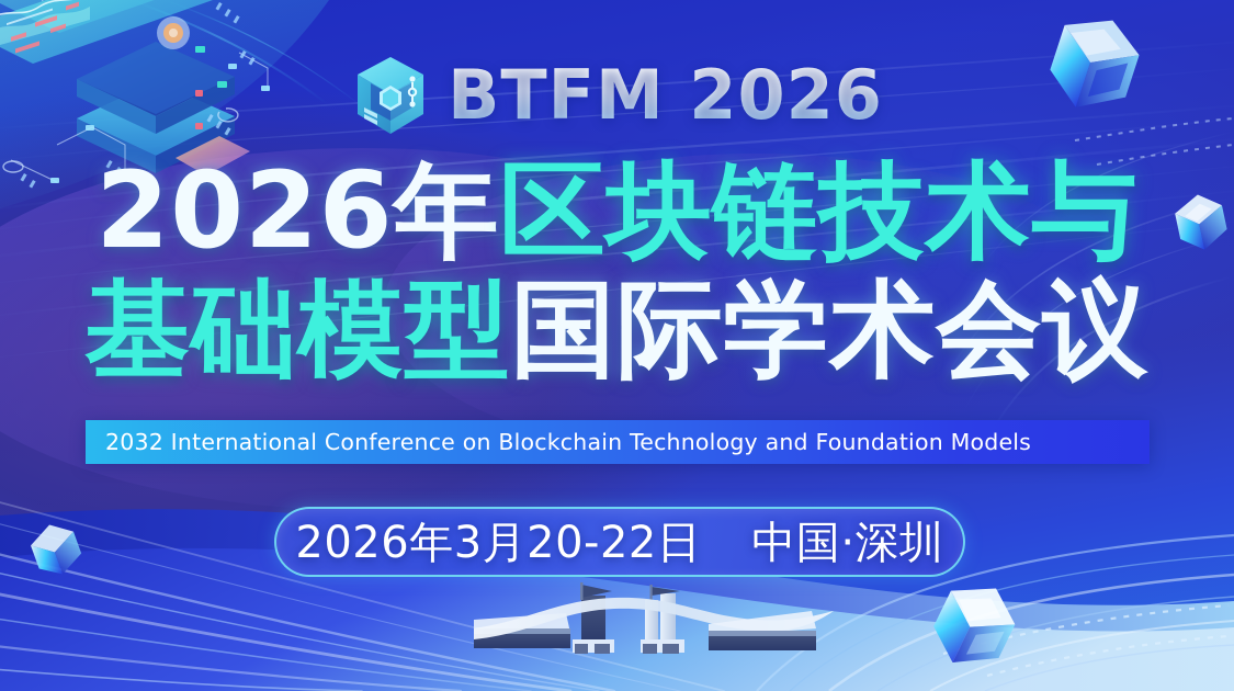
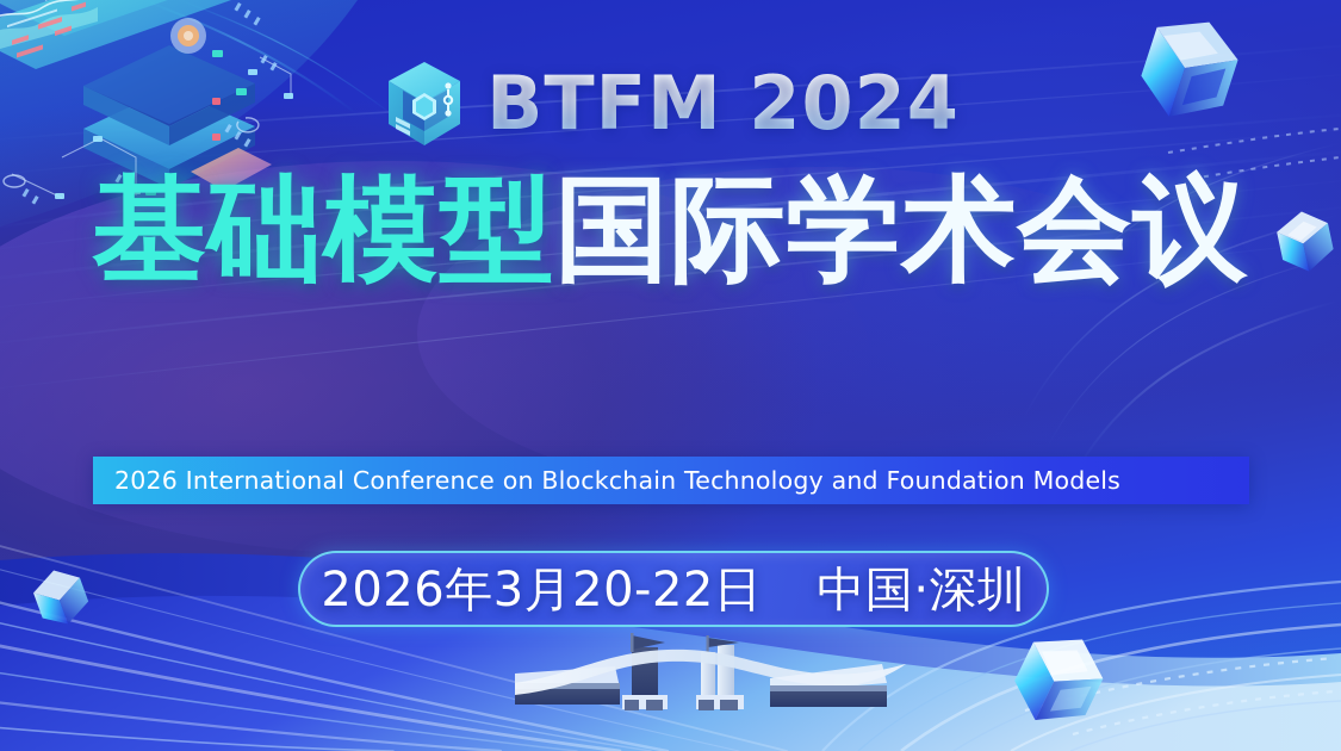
- BTFM 2026
+ BTFM 2024
- 2026年区块链技术与
  基础模型国际学术会议
- 2032 International Conference on Blockchain Technology and Foundation Models
+ 2026 International Conference on Blockchain Technology and Foundation Models
  2026年3月20-22日
  中国·深圳
